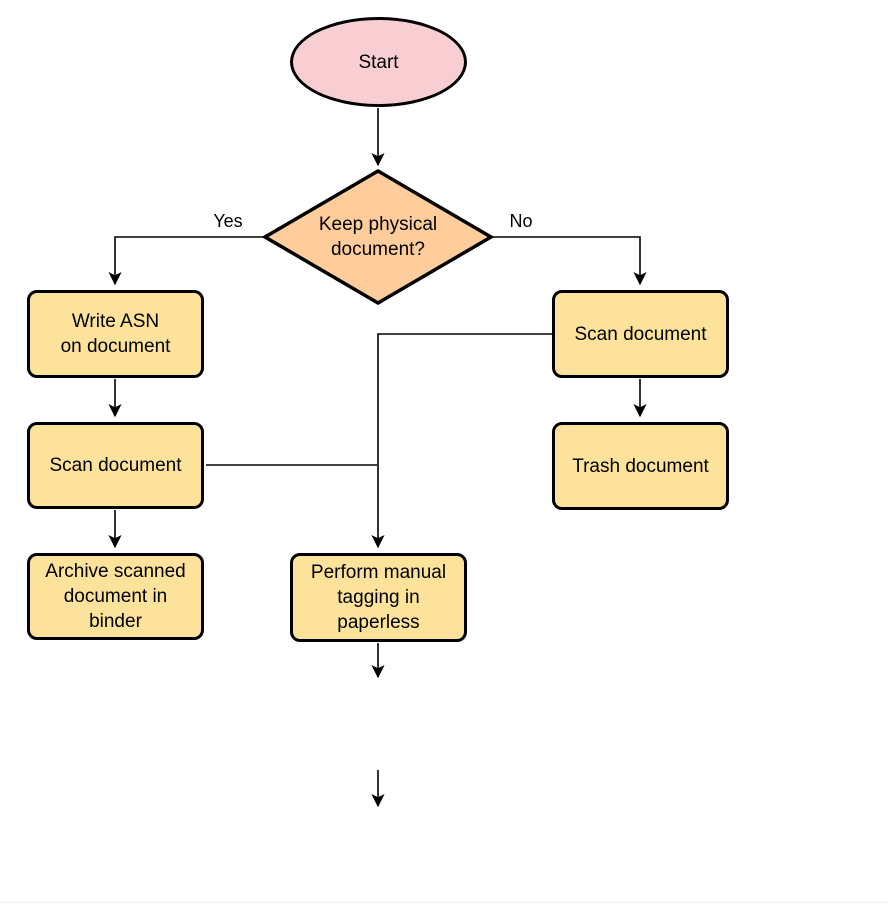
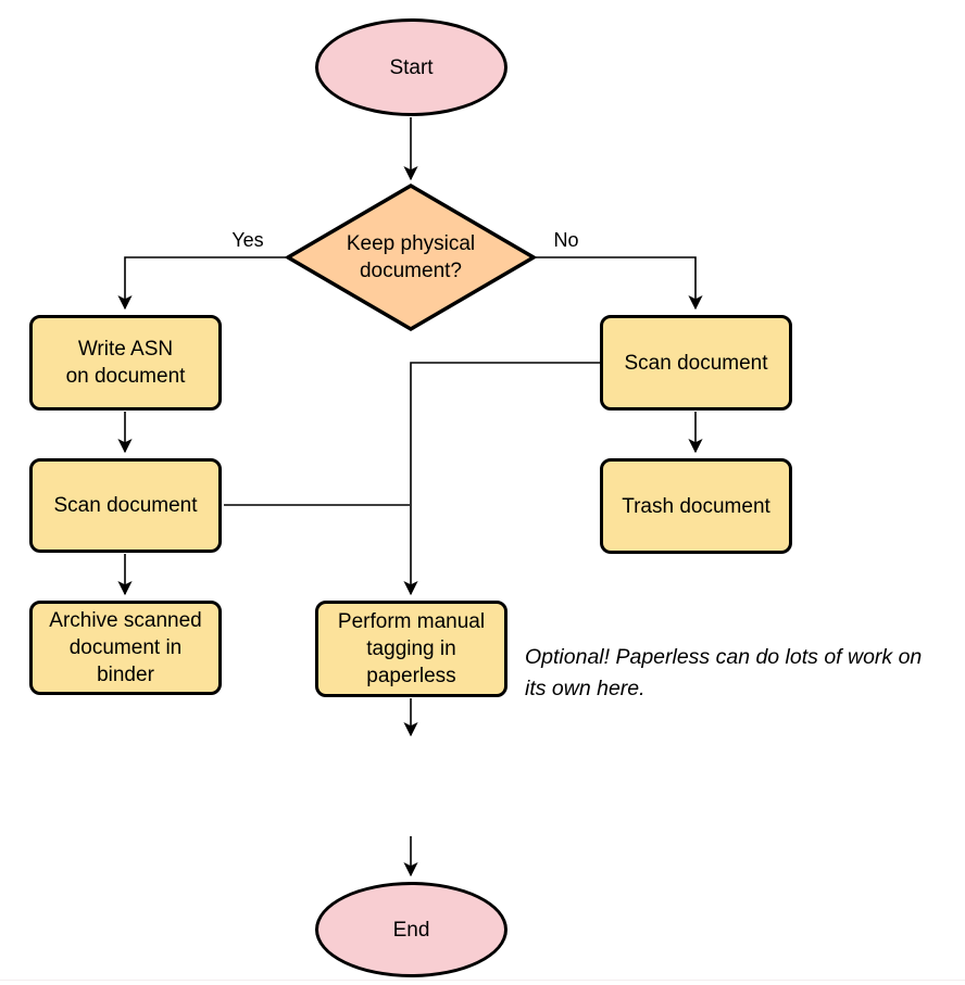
  Start
  Keep physical
  document?
  Yes
  No
  Write ASN
  on document
  Scan document
  Archive scanned
  document in
  binder
  Scan document
  Trash document
  Perform manual
  tagging in
  paperless
+ Optional! Paperless can do lots of work on
+ its own here.
+ End
